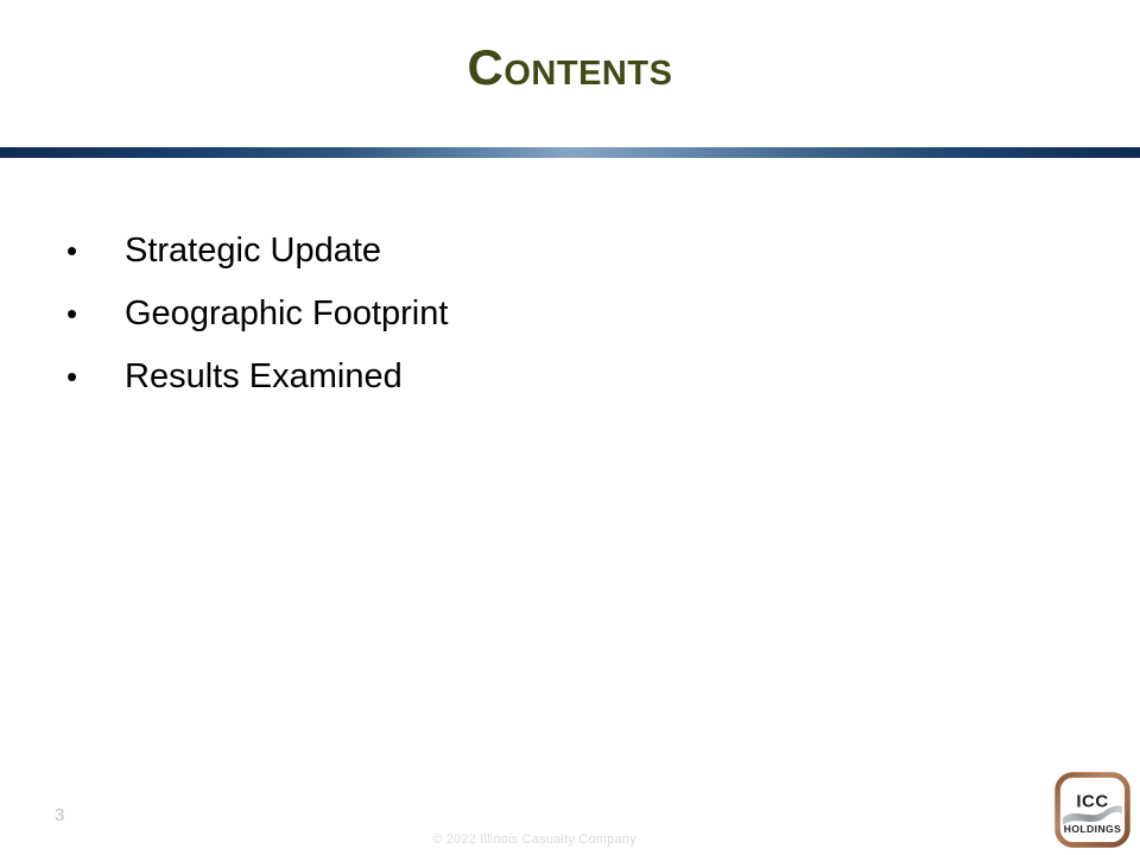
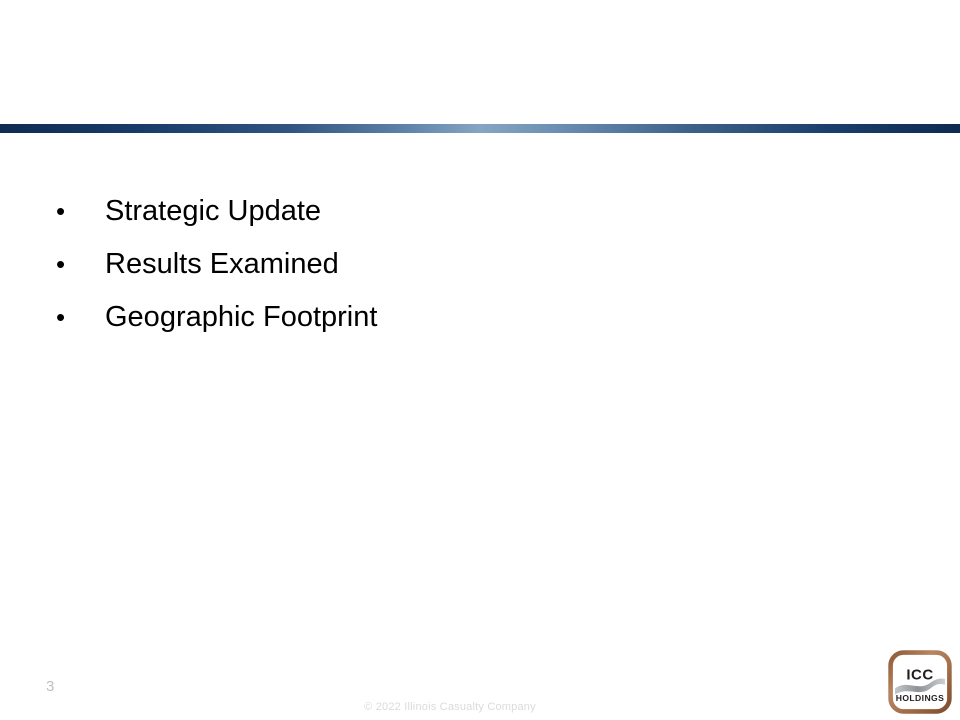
- Contents
  •
  Strategic Update
  •
- Geographic Footprint
+ Results Examined
  •
- Results Examined
+ Geographic Footprint
  3
  © 2022 Illinois Casualty Company
  ICC
  HOLDINGS
